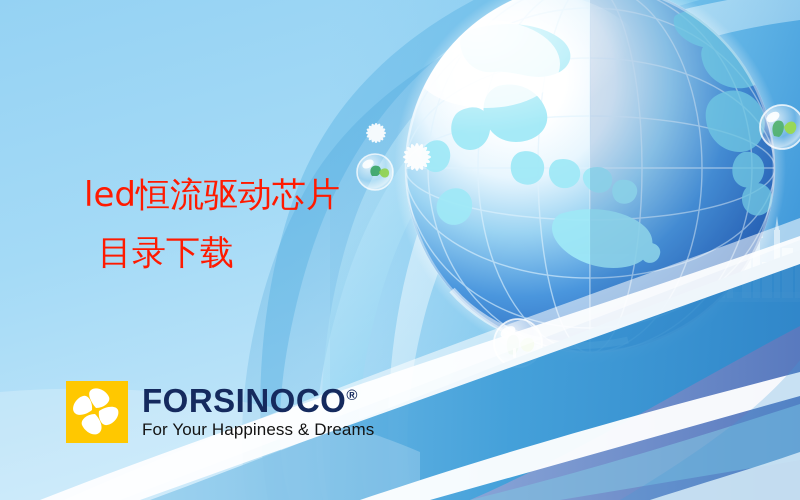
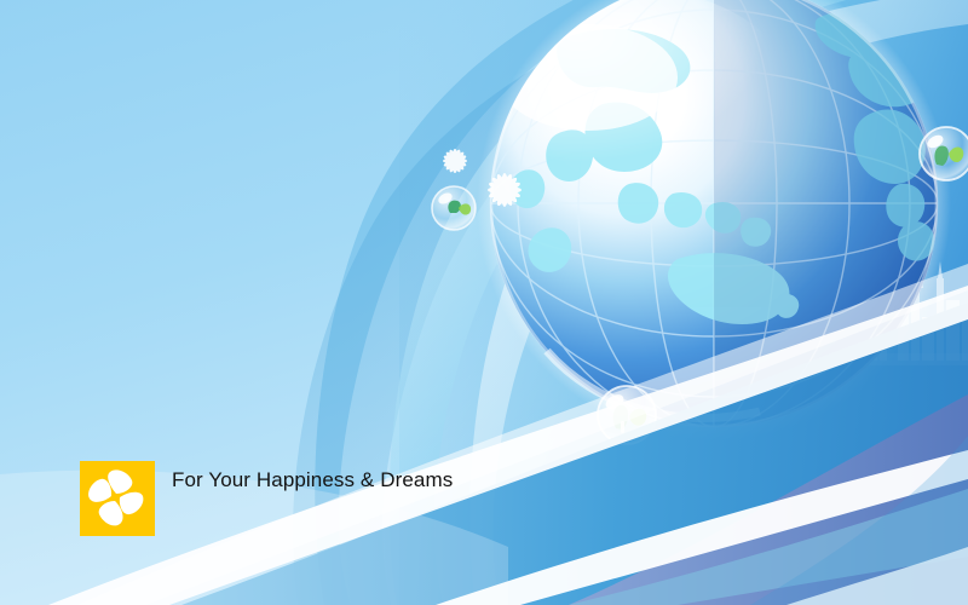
- led恒流驱动芯片
- 目录下载
- FORSINOCO®
  For Your Happiness & Dreams
